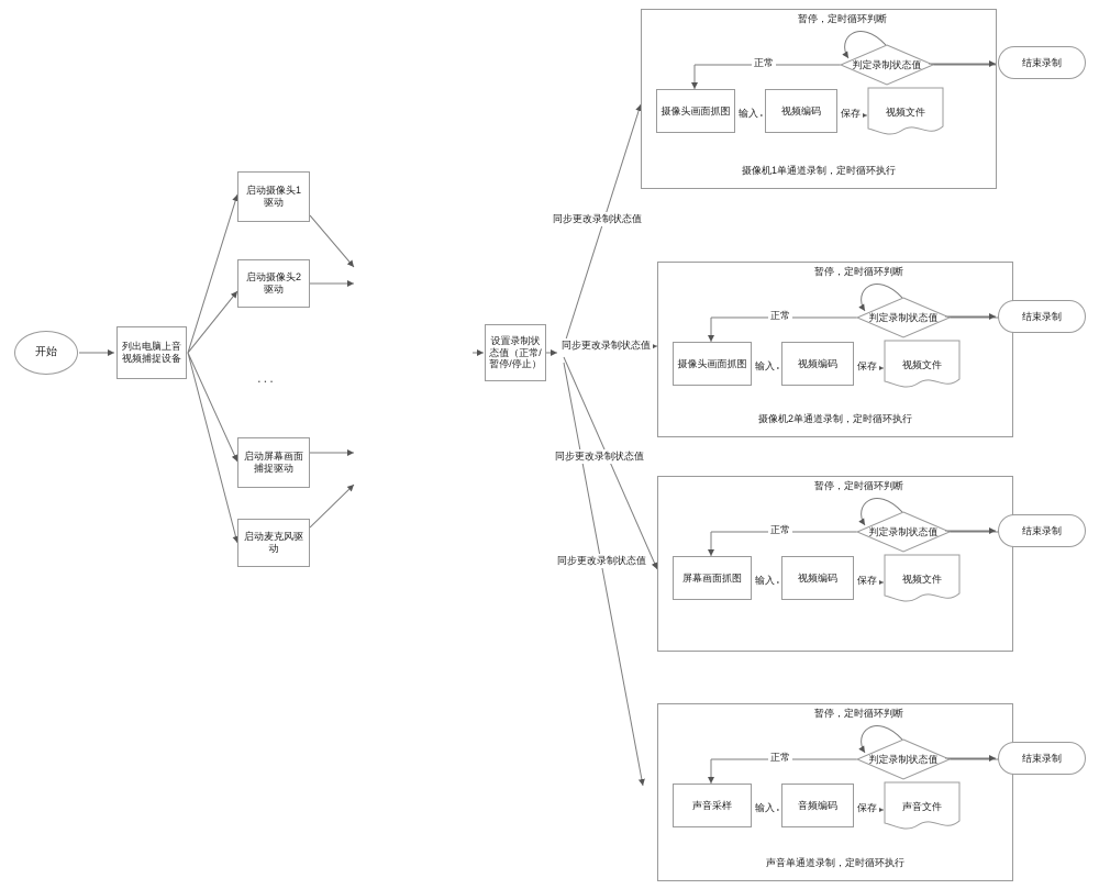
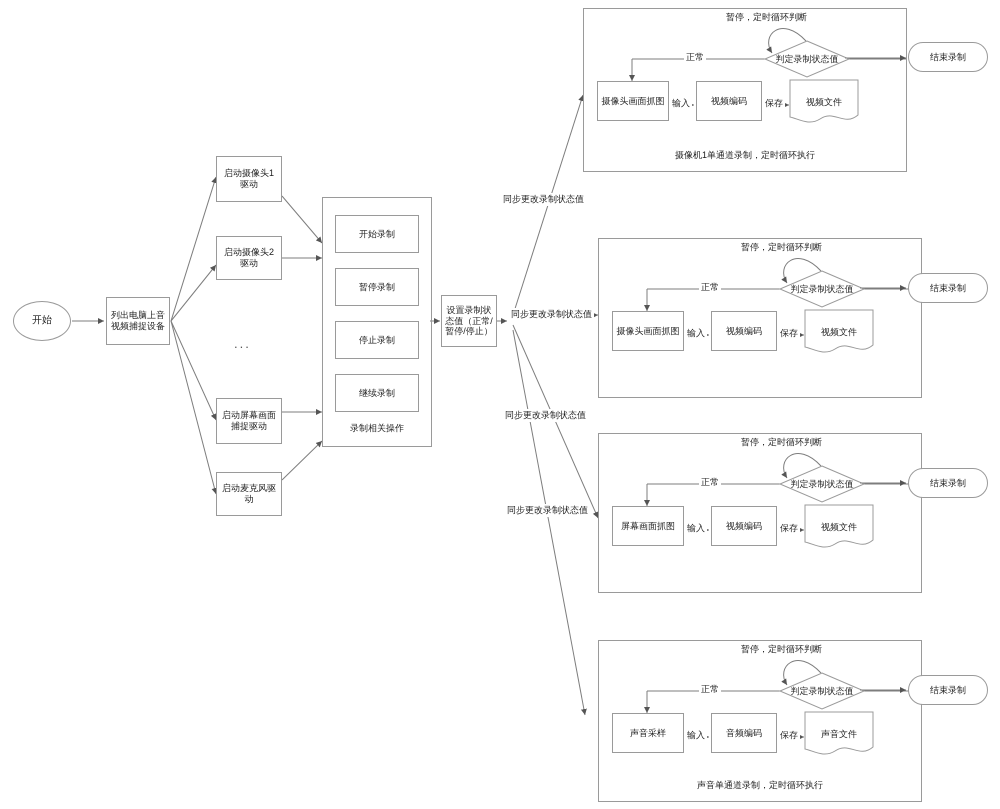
  开始
  列出电脑上音视频捕捉设备
  启动摄像头1驱动
  启动摄像头2驱动
  ...
  启动屏幕画面捕捉驱动
  启动麦克风驱动
+ 开始录制
+ 暂停录制
+ 停止录制
+ 继续录制
+ 录制相关操作
  设置录制状态值（正常/暂停/停止）
  同步更改录制状态值
  同步更改录制状态值
  同步更改录制状态值
  同步更改录制状态值
  暂停，定时循环判断
  正常
  判定录制状态值
  摄像头画面抓图
  输入
  视频编码
  保存
  视频文件
  摄像机1单通道录制，定时循环执行
  结束录制
  暂停，定时循环判断
  正常
  判定录制状态值
  摄像头画面抓图
  输入
  视频编码
  保存
  视频文件
- 摄像机2单通道录制，定时循环执行
  结束录制
  暂停，定时循环判断
  正常
  判定录制状态值
  屏幕画面抓图
  输入
  视频编码
  保存
  视频文件
  结束录制
  暂停，定时循环判断
  正常
  判定录制状态值
  声音采样
  输入
  音频编码
  保存
  声音文件
  声音单通道录制，定时循环执行
  结束录制
